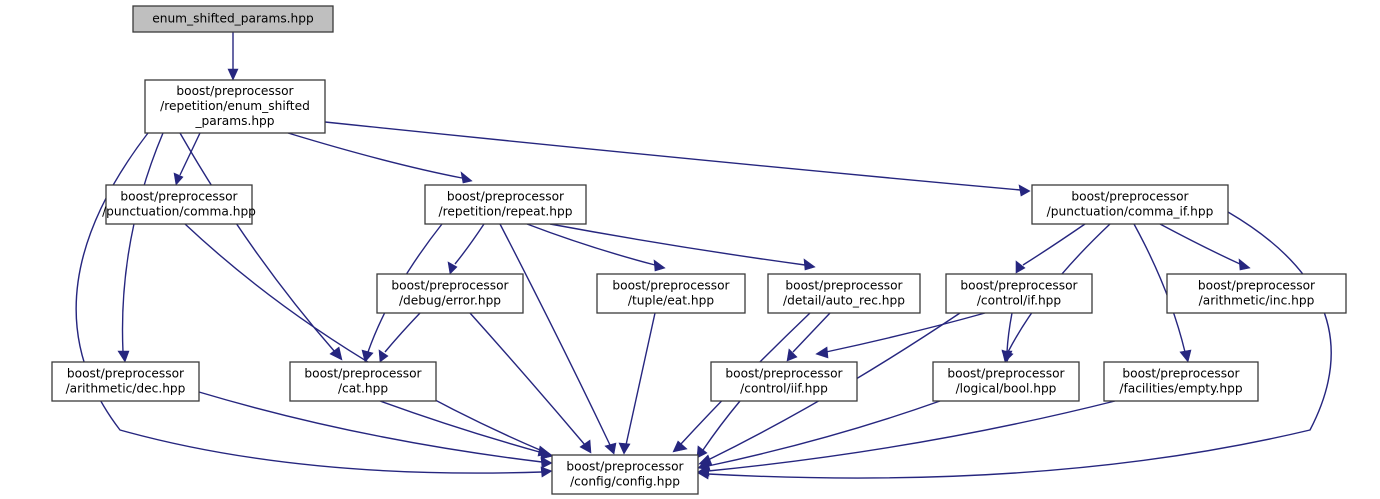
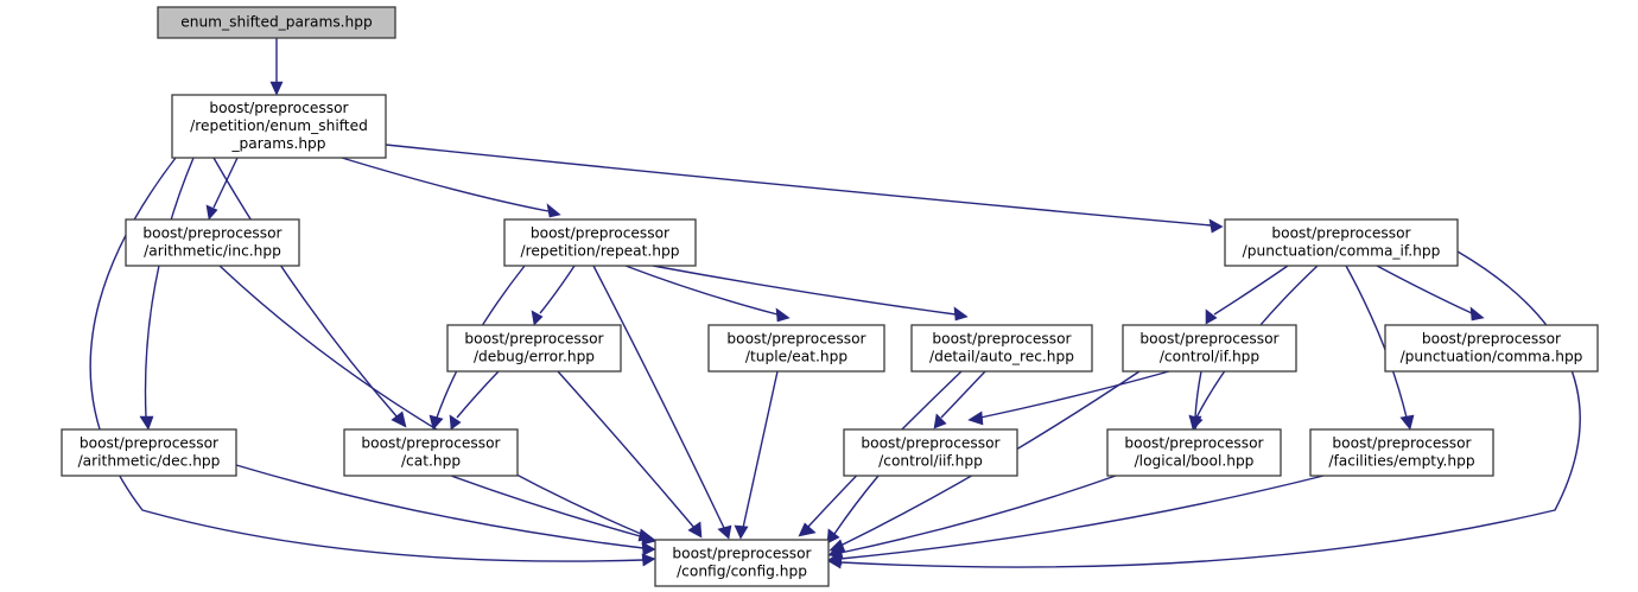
  enum_shifted_params.hpp
  boost/preprocessor
  /repetition/enum_shifted
  _params.hpp
  boost/preprocessor
- /punctuation/comma.hpp
+ /arithmetic/inc.hpp
  boost/preprocessor
  /repetition/repeat.hpp
  boost/preprocessor
  /punctuation/comma_if.hpp
  boost/preprocessor
  /debug/error.hpp
  boost/preprocessor
  /tuple/eat.hpp
  boost/preprocessor
  /detail/auto_rec.hpp
  boost/preprocessor
  /control/if.hpp
  boost/preprocessor
- /arithmetic/inc.hpp
+ /punctuation/comma.hpp
  boost/preprocessor
  /arithmetic/dec.hpp
  boost/preprocessor
  /cat.hpp
  boost/preprocessor
  /control/iif.hpp
  boost/preprocessor
  /logical/bool.hpp
  boost/preprocessor
  /facilities/empty.hpp
  boost/preprocessor
  /config/config.hpp
